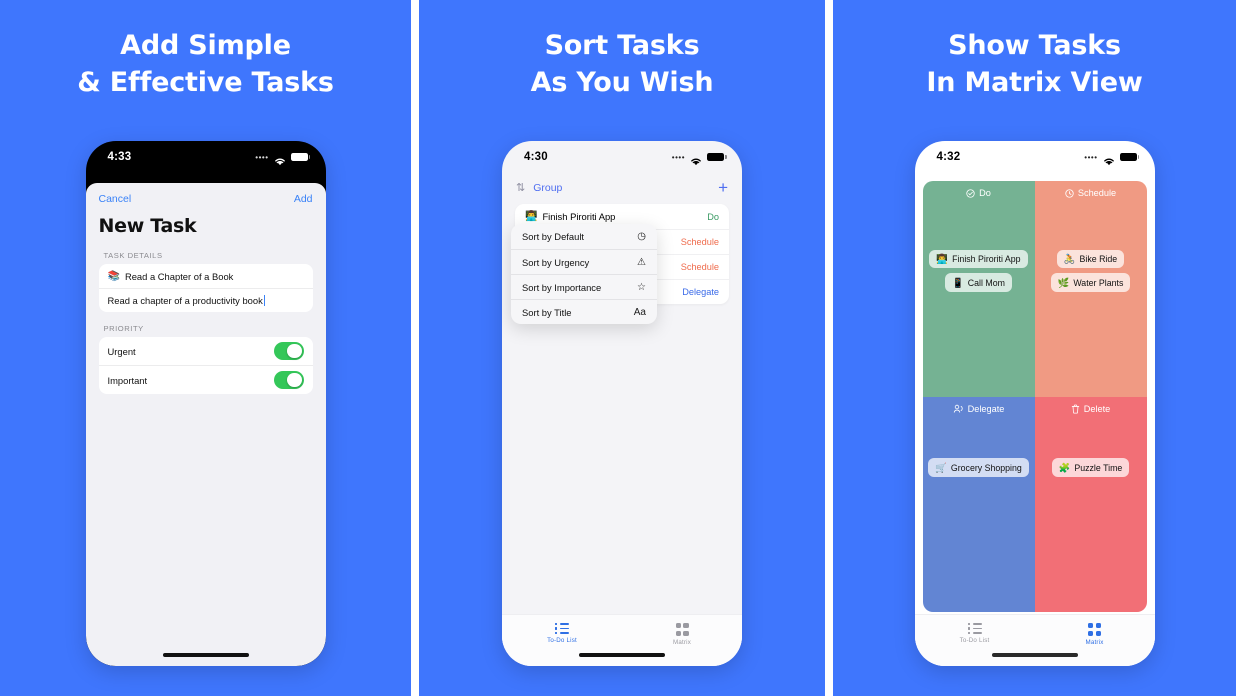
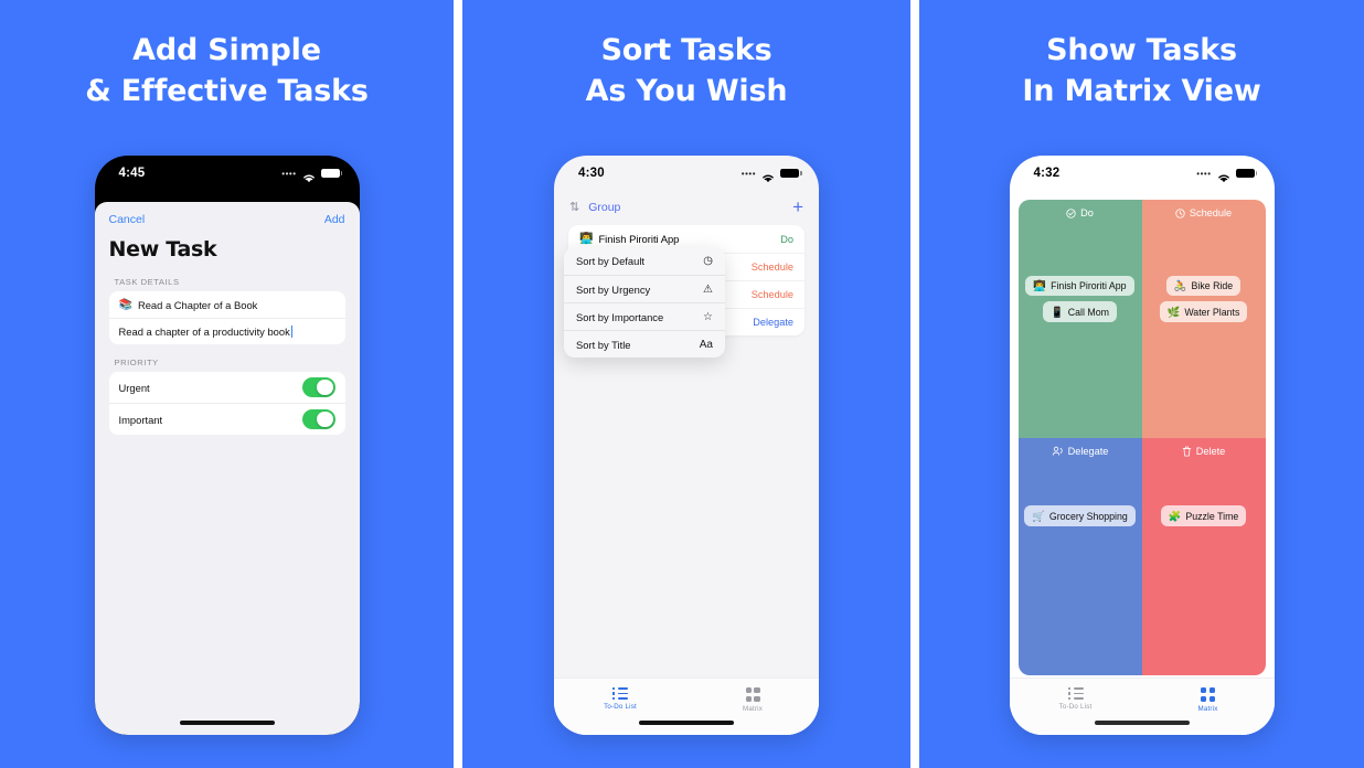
  Add Simple
  & Effective Tasks
- 4:33
+ 4:45
  ••••
  Cancel
  Add
  New Task
  TASK DETAILS
  📚
  Read a Chapter of a Book
  Read a chapter of a productivity book
  PRIORITY
  Urgent
  Important
  Sort Tasks
  As You Wish
  4:30
  ••••
  ⇅
  Group
  +
  👨‍💻
  Finish Piroriti App
  Do
  Schedule
  Schedule
  Delegate
  Sort by Default
  ◷
  Sort by Urgency
  ⚠
  Sort by Importance
  ☆
  Sort by Title
  Aa
  Show Tasks
  In Matrix View
  4:32
  ••••
  Do
  👨‍💻
  Finish Piroriti App
  📱
  Call Mom
  Schedule
  🚴
  Bike Ride
  🌿
  Water Plants
  Delegate
  🛒
  Grocery Shopping
  Delete
  🧩
  Puzzle Time
